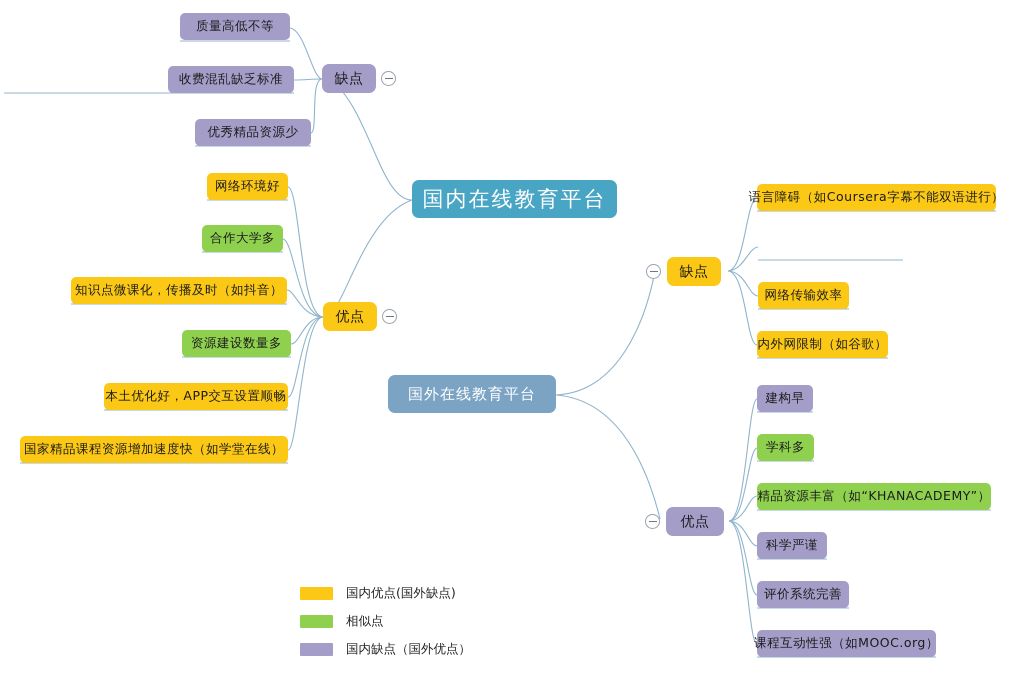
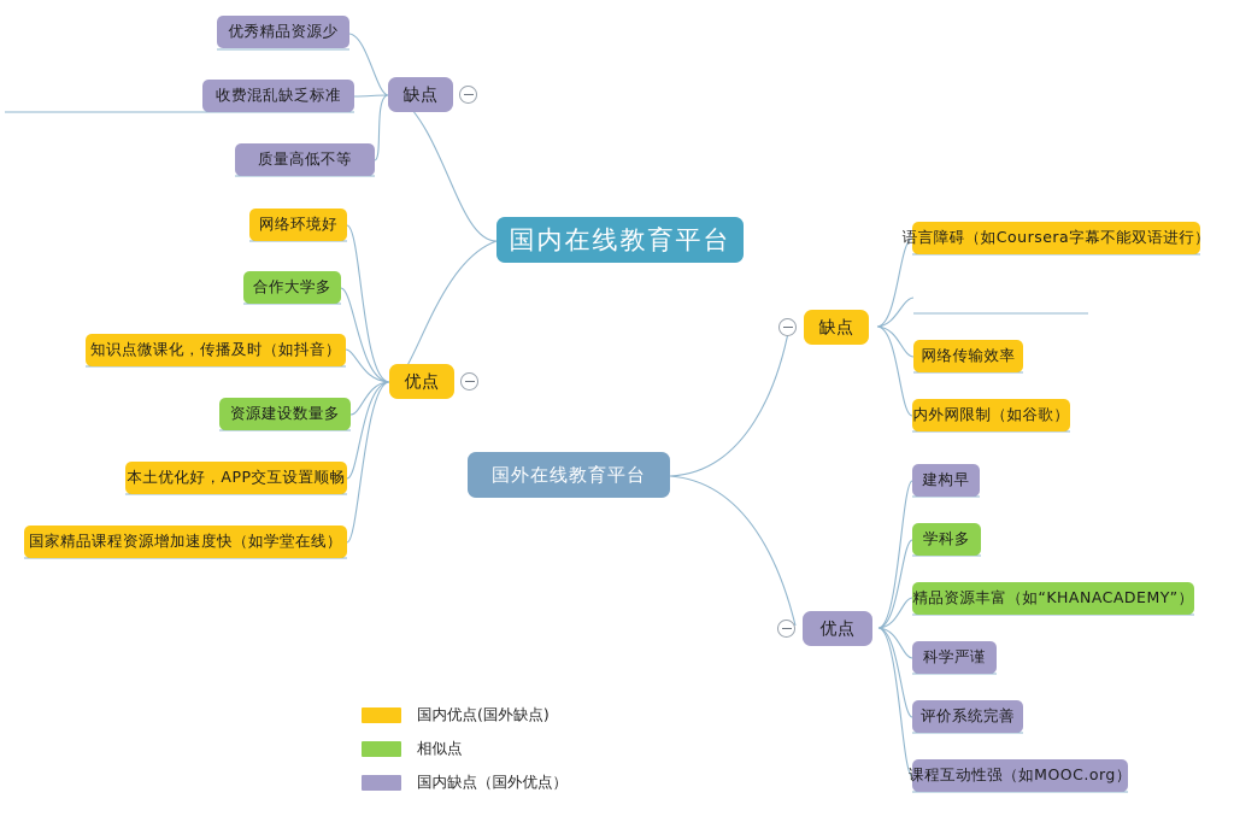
  国内在线教育平台
  国外在线教育平台
  缺点
- 质量高低不等
+ 优秀精品资源少
  收费混乱缺乏标准
- 优秀精品资源少
+ 质量高低不等
  优点
  网络环境好
  合作大学多
  知识点微课化，传播及时（如抖音）
  资源建设数量多
  本土优化好，APP交互设置顺畅
  国家精品课程资源增加速度快（如学堂在线）
  缺点
  语言障碍（如Coursera字幕不能双语进行）
  网络传输效率
  内外网限制（如谷歌）
  优点
  建构早
  学科多
  精品资源丰富（如“KHANACADEMY”）
  科学严谨
  评价系统完善
  课程互动性强（如MOOC.org）
  国内优点(国外缺点)
  相似点
  国内缺点（国外优点）
